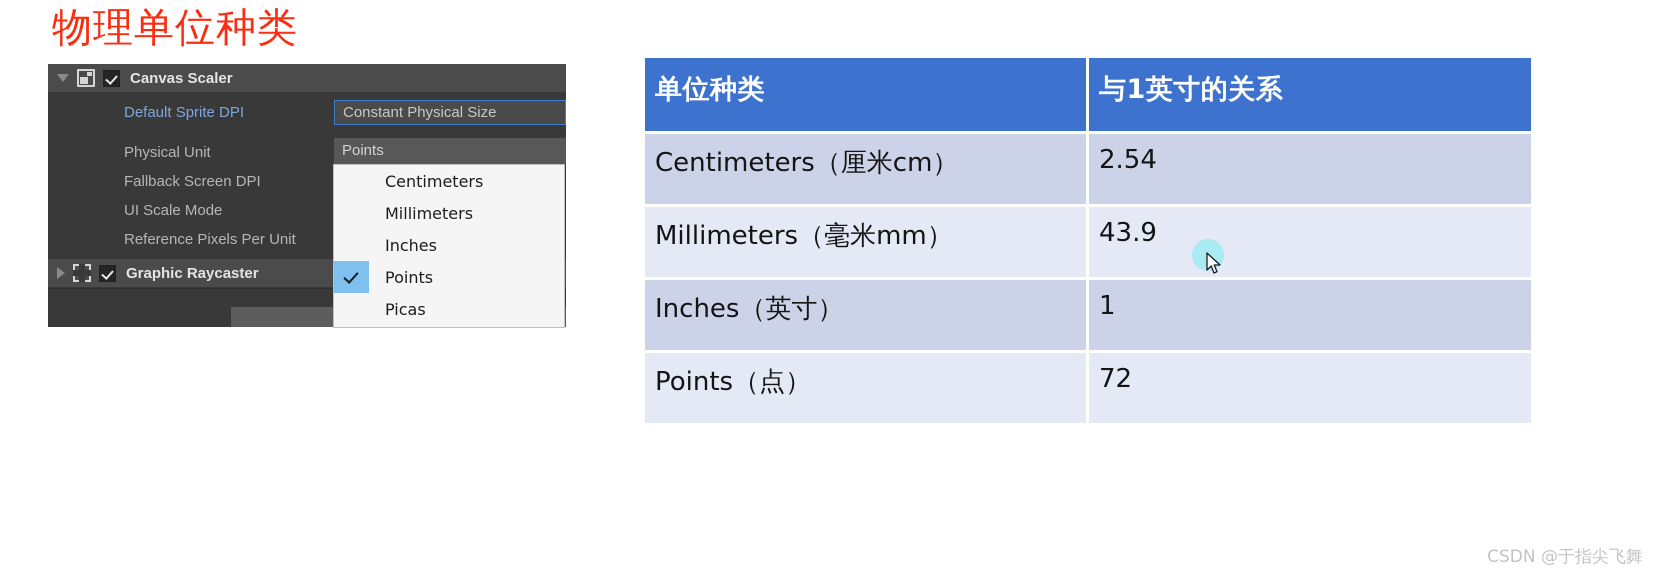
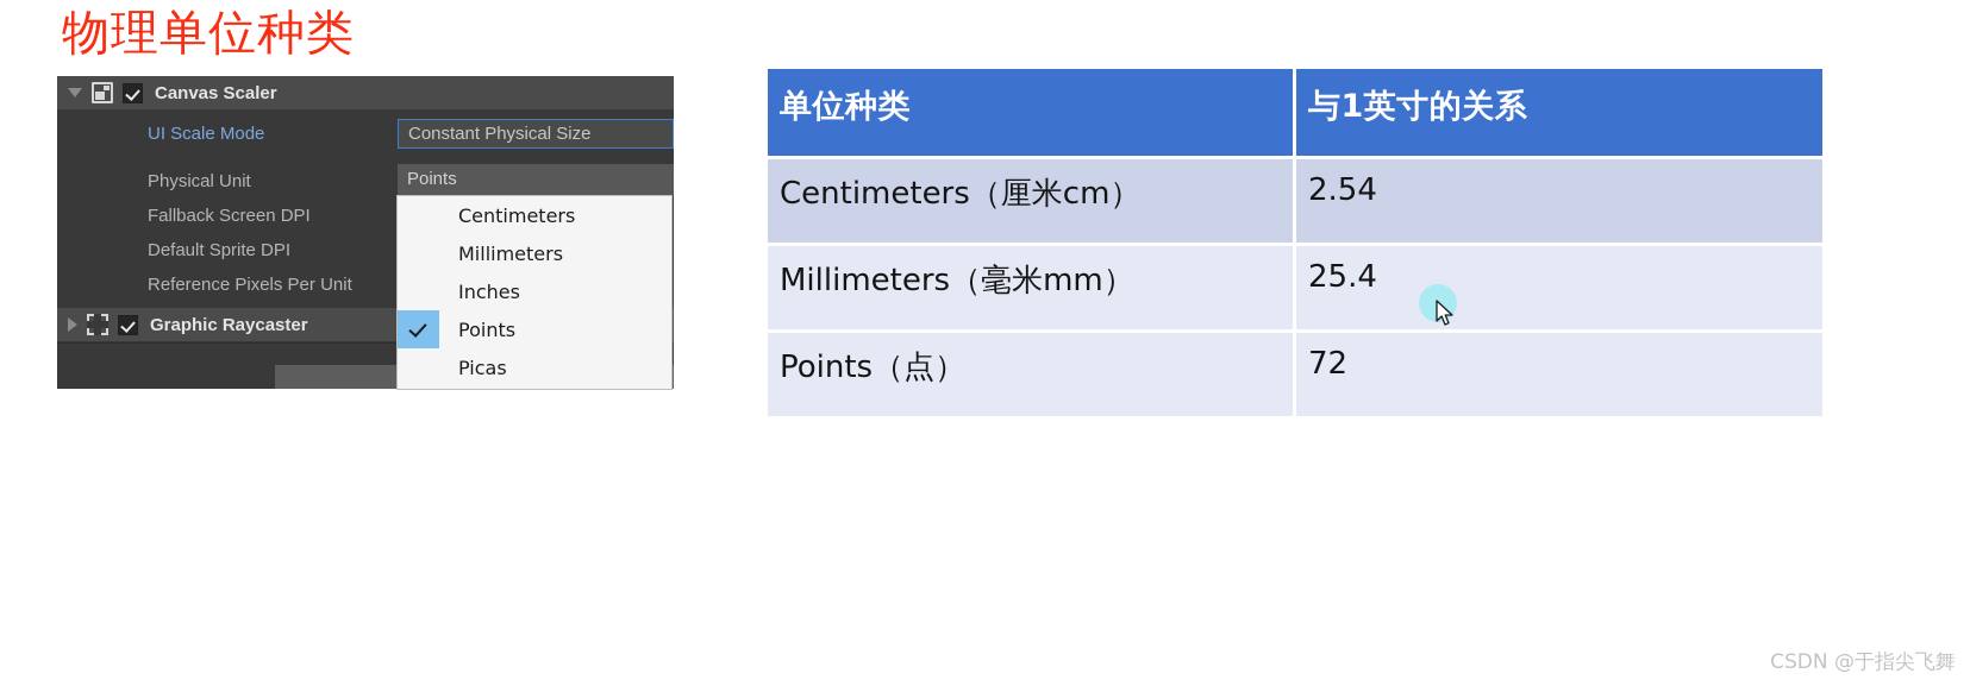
  物理单位种类
  Canvas Scaler
- Default Sprite DPI
+ UI Scale Mode
  Physical Unit
  Fallback Screen DPI
- UI Scale Mode
+ Default Sprite DPI
  Reference Pixels Per Unit
  Constant Physical Size
  Points
  Graphic Raycaster
  Centimeters
  Millimeters
  Inches
  Points
  Picas
  单位种类	与1英寸的关系
  Centimeters（厘米cm）	2.54
- Millimeters（毫米mm）	43.9
+ Millimeters（毫米mm）	25.4
- Inches（英寸）	1
  Points（点）	72
  CSDN @于指尖飞舞
